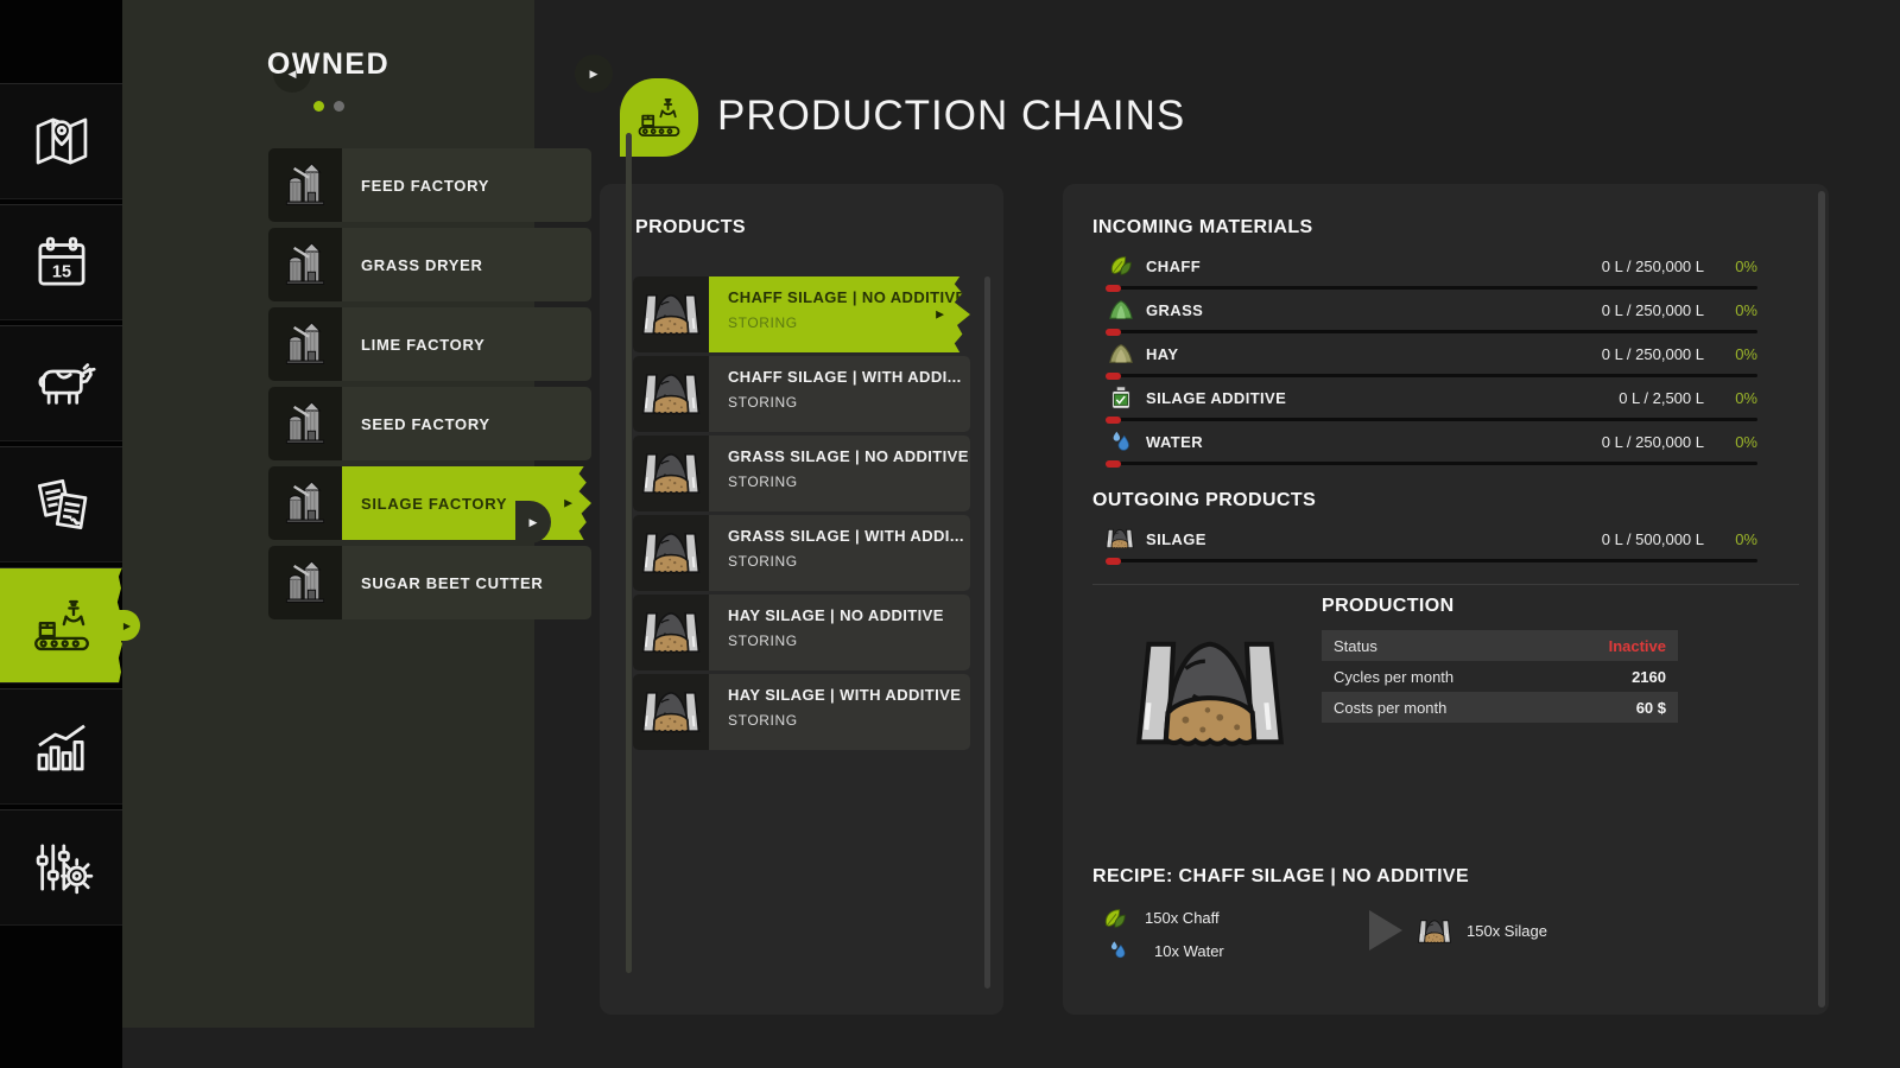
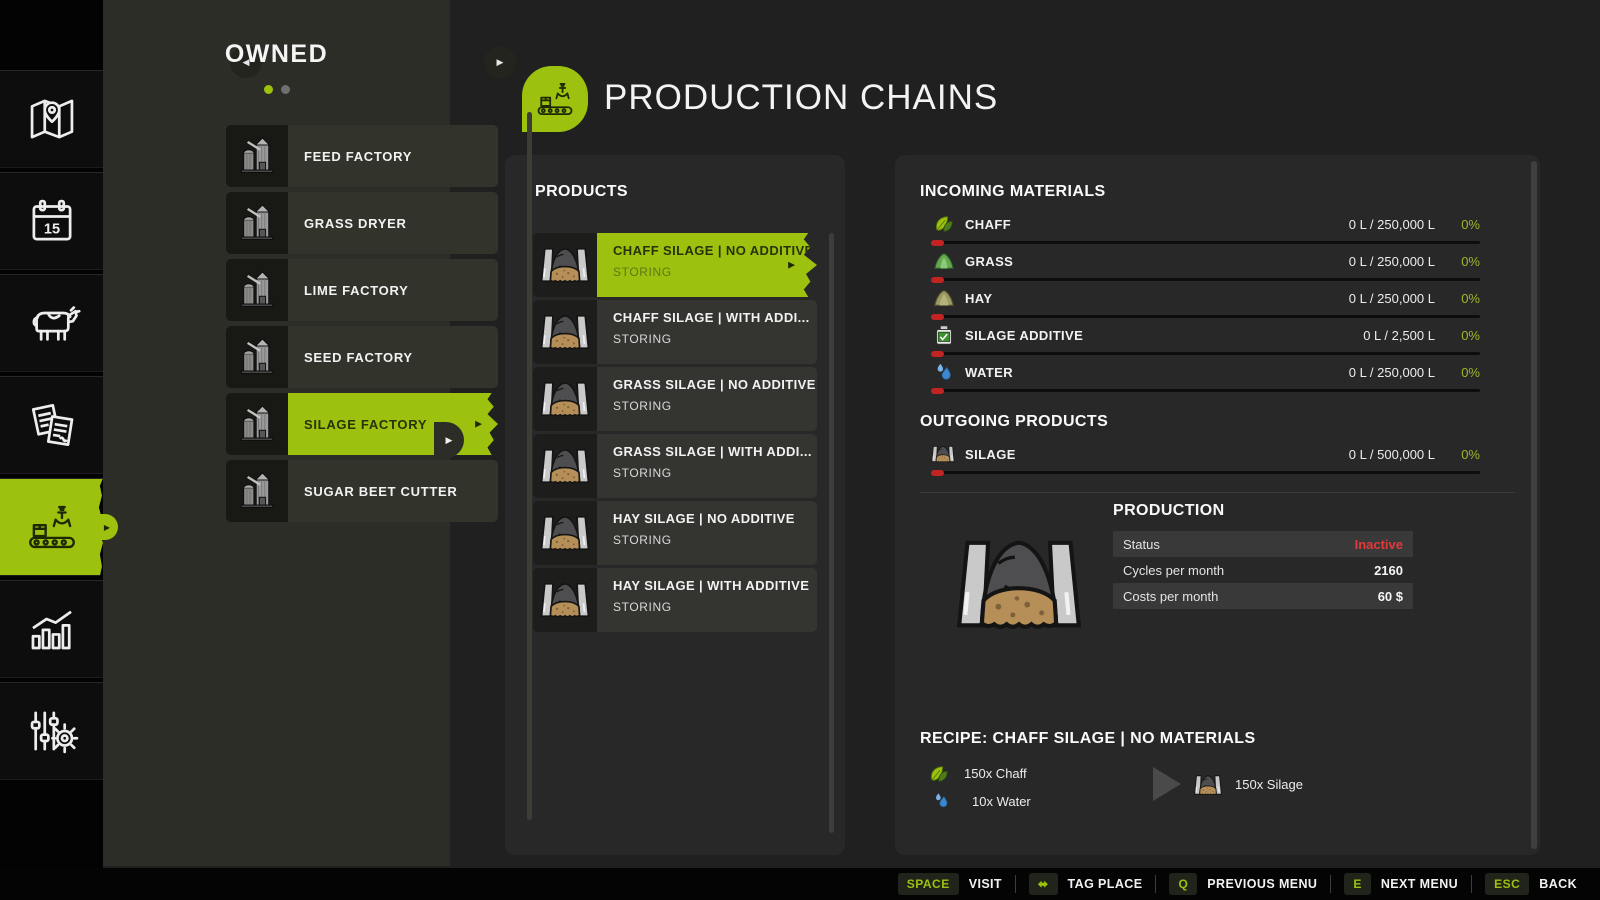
  ▶
  ◀
  OWNED
  ▶
  FEED FACTORY
  GRASS DRYER
  LIME FACTORY
  SEED FACTORY
  SILAGE FACTORY
  ▶
  SUGAR BEET CUTTER
  ▶
  PRODUCTION CHAINS
  PRODUCTS
  CHAFF SILAGE | NO ADDITIV
  STORING
  ▶
  CHAFF SILAGE | WITH ADDI...
  STORING
  GRASS SILAGE | NO ADDITIVE
  STORING
  GRASS SILAGE | WITH ADDI...
  STORING
  HAY SILAGE | NO ADDITIVE
  STORING
  HAY SILAGE | WITH ADDITIVE
  STORING
  INCOMING MATERIALS
  CHAFF
  0 L / 250,000 L
  0%
  GRASS
  0 L / 250,000 L
  0%
  HAY
  0 L / 250,000 L
  0%
  SILAGE ADDITIVE
  0 L / 2,500 L
  0%
  WATER
  0 L / 250,000 L
  0%
  OUTGOING PRODUCTS
  SILAGE
  0 L / 500,000 L
  0%
  PRODUCTION
  Status
  Inactive
  Cycles per month
  2160
  Costs per month
  60 $
- RECIPE: CHAFF SILAGE | NO ADDITIVE
+ RECIPE: CHAFF SILAGE | NO MATERIALS
  150x Chaff
  10x Water
  150x Silage
+ SPACE
+ VISIT
+ ⬌
+ TAG PLACE
+ Q
+ PREVIOUS MENU
+ E
+ NEXT MENU
+ ESC
+ BACK
